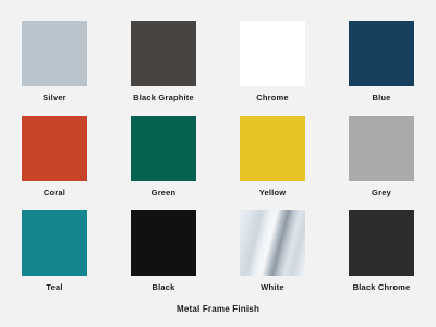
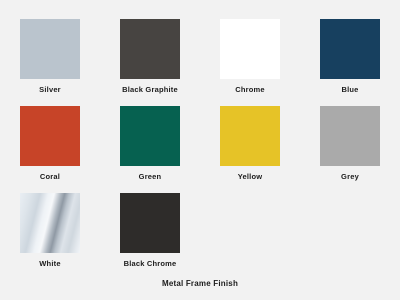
  Silver
  Black Graphite
  Chrome
  Blue
  Coral
  Green
  Yellow
  Grey
- Teal
- Black
  White
  Black Chrome
  Metal Frame Finish
